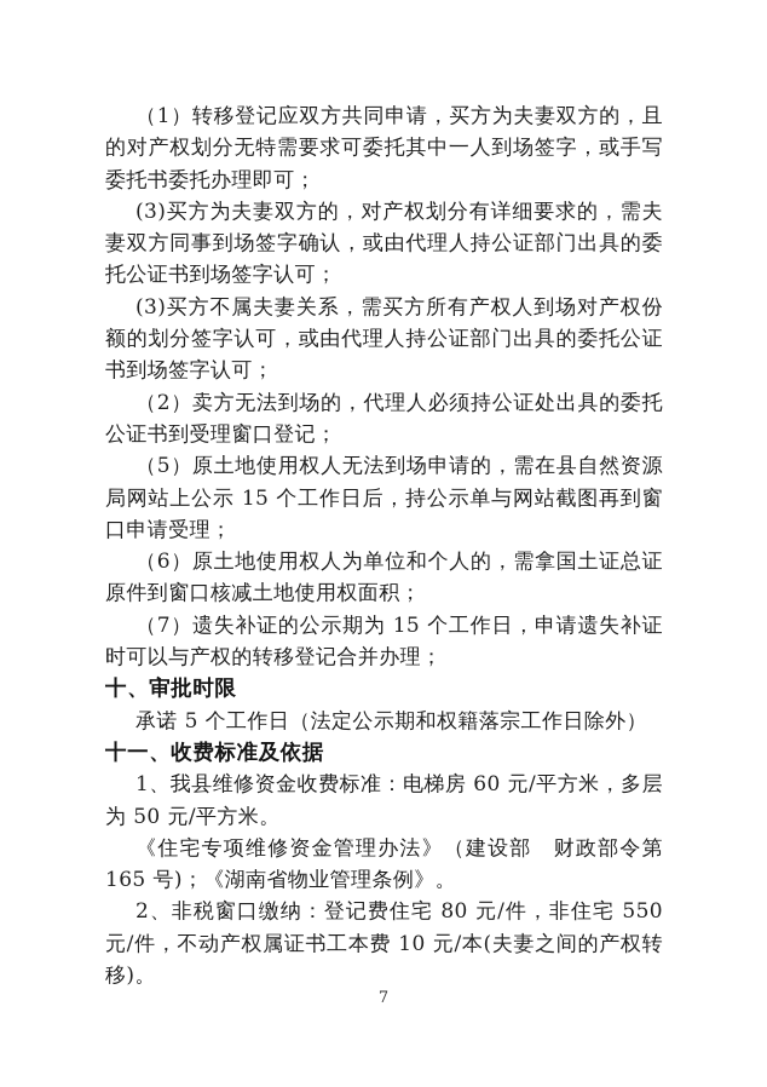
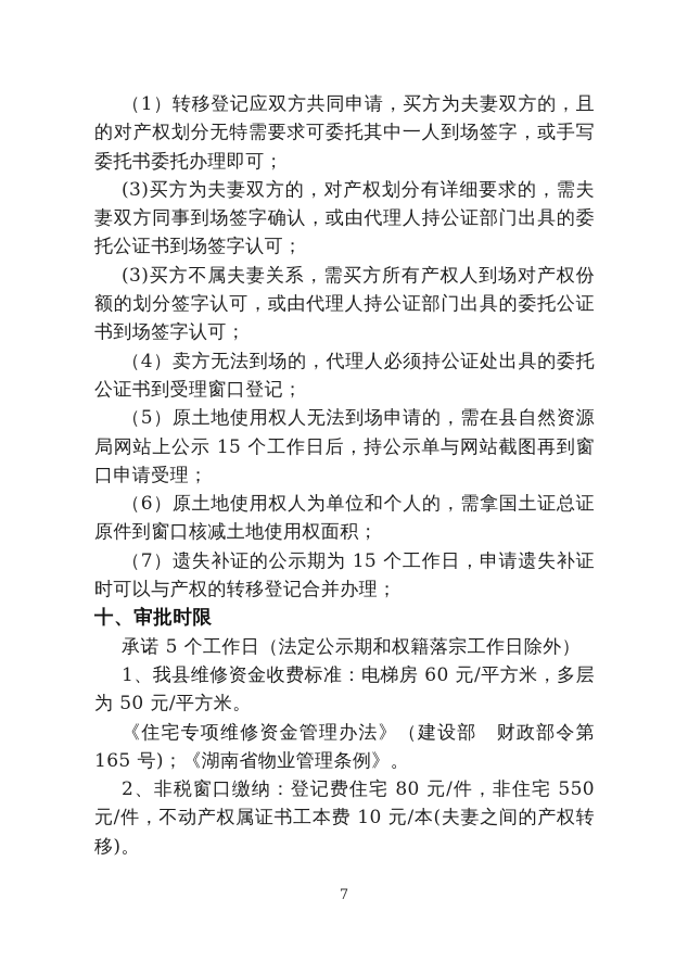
  （1）转移登记应双方共同申请，买方为夫妻双方的，且的对产权划分无特需要求可委托其中一人到场签字，或手写委托书委托办理即可；
  (3)买方为夫妻双方的，对产权划分有详细要求的，需夫妻双方同事到场签字确认，或由代理人持公证部门出具的委托公证书到场签字认可；
  (3)买方不属夫妻关系，需买方所有产权人到场对产权份额的划分签字认可，或由代理人持公证部门出具的委托公证书到场签字认可；
- （2）卖方无法到场的，代理人必须持公证处出具的委托公证书到受理窗口登记；
+ （4）卖方无法到场的，代理人必须持公证处出具的委托公证书到受理窗口登记；
  （5）原土地使用权人无法到场申请的，需在县自然资源局网站上公示 15 个工作日后，持公示单与网站截图再到窗口申请受理；
  （6）原土地使用权人为单位和个人的，需拿国土证总证原件到窗口核减土地使用权面积；
  （7）遗失补证的公示期为 15 个工作日，申请遗失补证时可以与产权的转移登记合并办理；
  十、审批时限
  承诺 5 个工作日（法定公示期和权籍落宗工作日除外）
- 十一、收费标准及依据
  1、我县维修资金收费标准：电梯房 60 元/平方米，多层为 50 元/平方米。
  《住宅专项维修资金管理办法》（建设部 财政部令第 165 号)；《湖南省物业管理条例》。
  2、非税窗口缴纳：登记费住宅 80 元/件，非住宅 550 元/件，不动产权属证书工本费 10 元/本(夫妻之间的产权转移)。
  7
